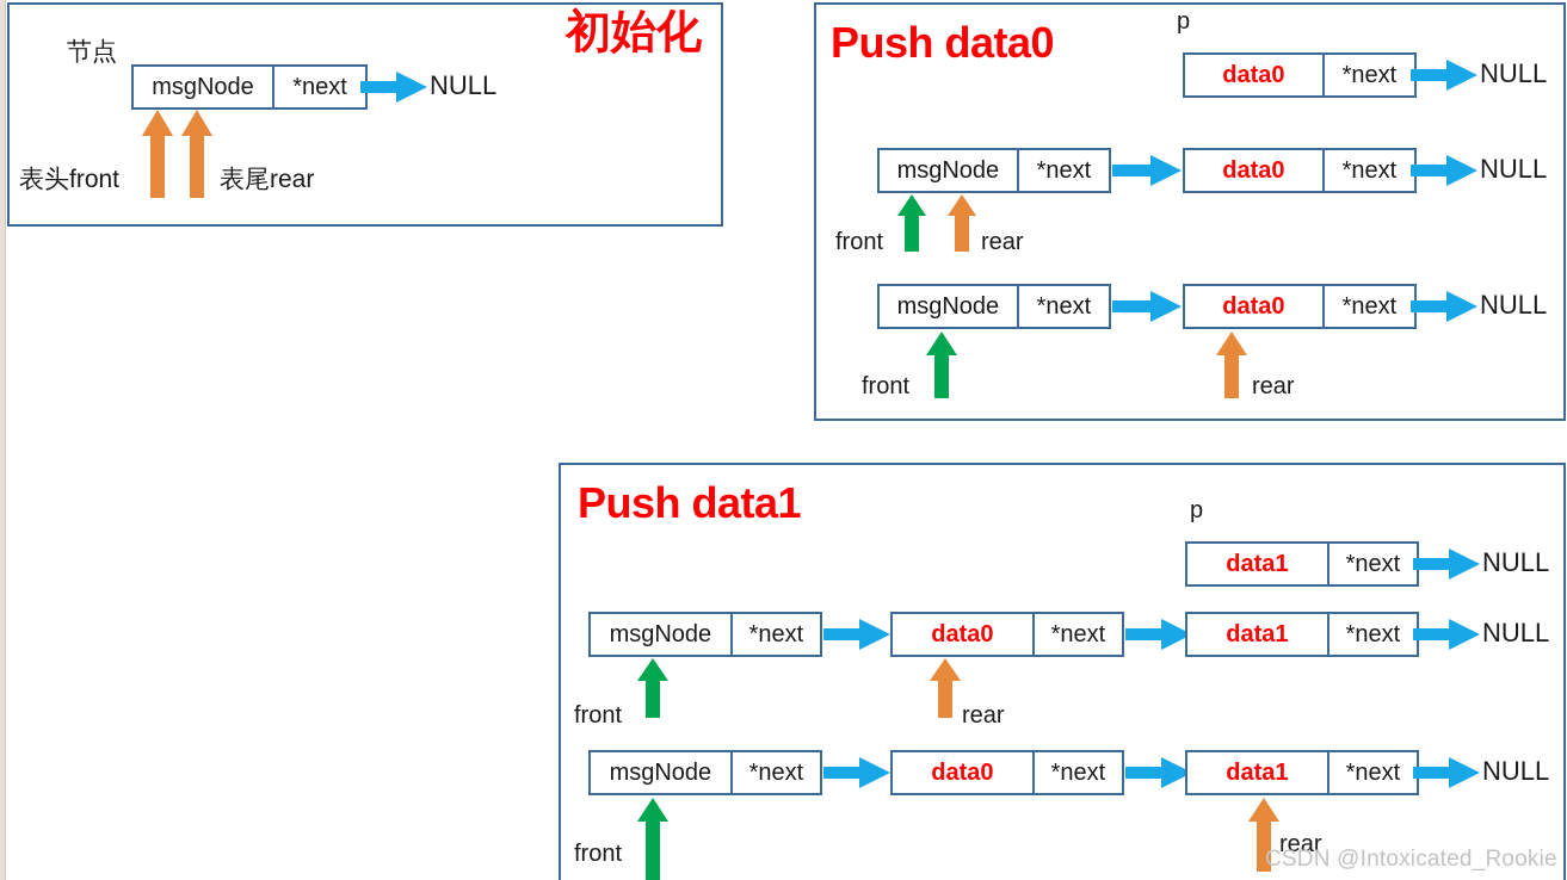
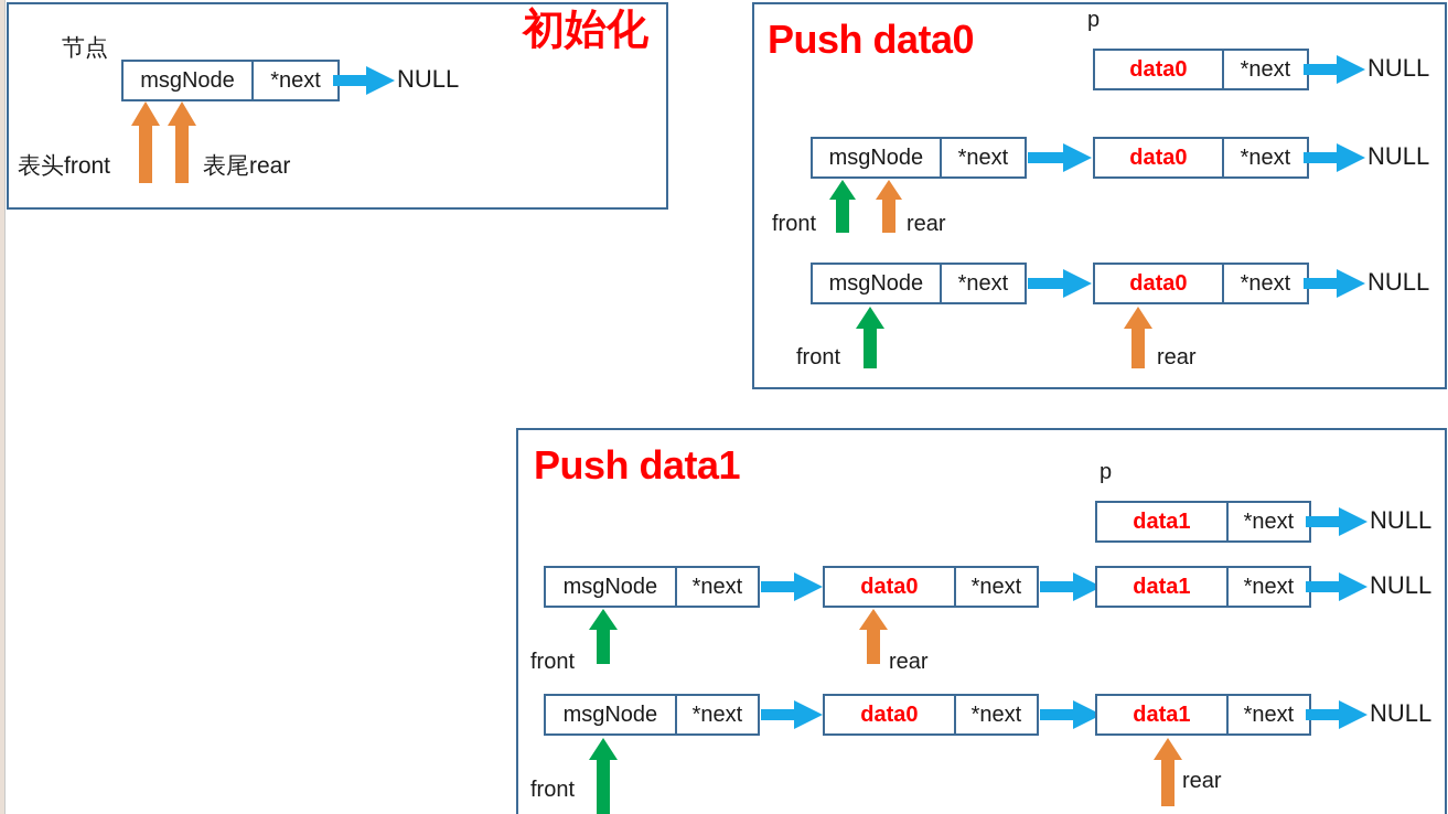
  初始化
  节点
  msgNode
  *next
  NULL
  表头front
  表尾rear
  Push data0
  p
  data0
  *next
  NULL
  msgNode
  *next
  data0
  *next
  NULL
  front
  rear
  msgNode
  *next
  data0
  *next
  NULL
  front
  rear
  Push data1
  p
  data1
  *next
  NULL
  msgNode
  *next
  data0
  *next
  data1
  *next
  NULL
  front
  rear
  msgNode
  *next
  data0
  *next
  data1
  *next
  NULL
  front
  rear
- CSDN @Intoxicated_Rookie
